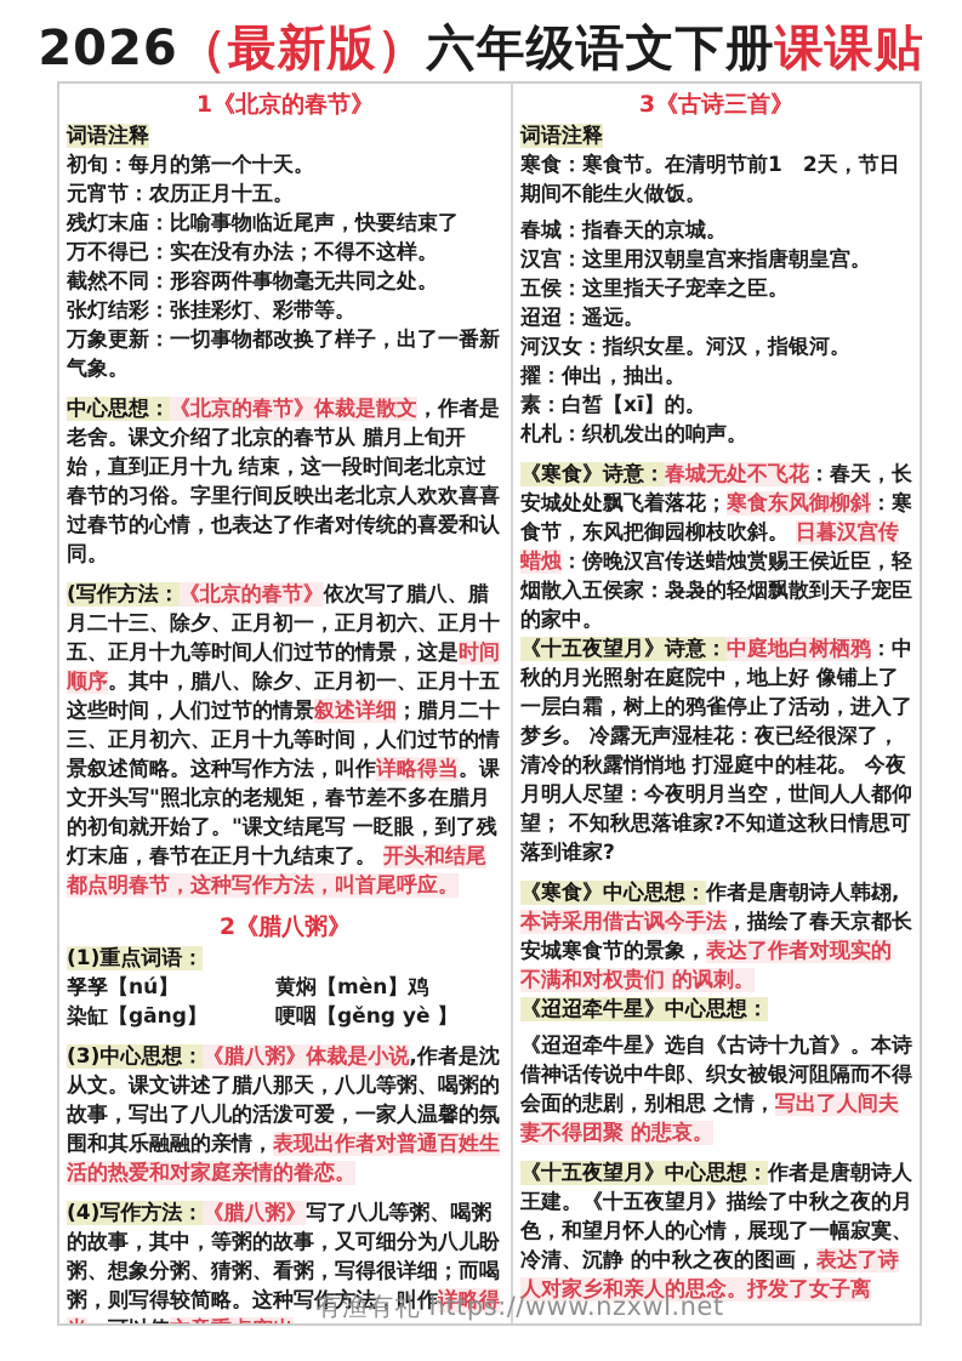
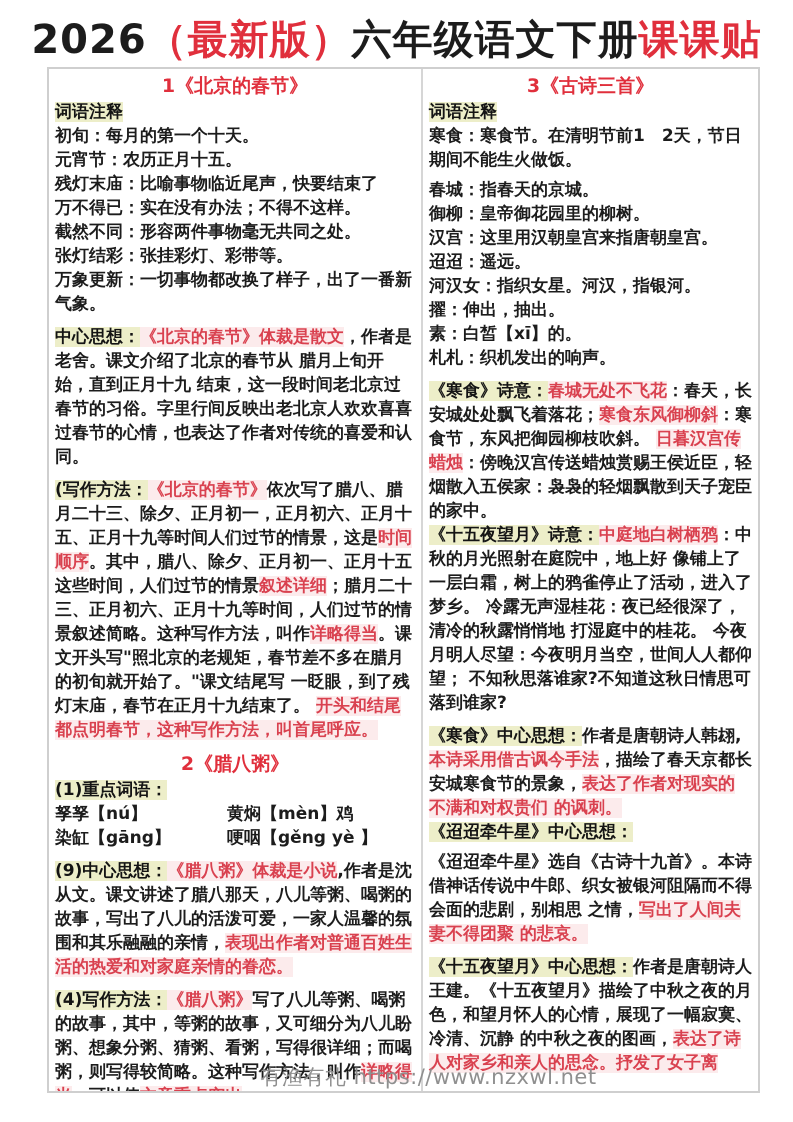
  2026（最新版）六年级语文下册课课贴
  1《北京的春节》
  词语注释
  初旬：每月的第一个十天。
  元宵节：农历正月十五。
  残灯末庙：比喻事物临近尾声，快要结束了
  万不得已：实在没有办法；不得不这样。
  截然不同：形容两件事物毫无共同之处。
  张灯结彩：张挂彩灯、彩带等。
  万象更新：一切事物都改换了样子，出了一番新气象。
  中心思想：《北京的春节》体裁是散文，作者是老舍。课文介绍了北京的春节从 腊月上旬开始，直到正月十九 结束，这一段时间老北京过春节的习俗。字里行间反映出老北京人欢欢喜喜过春节的心情，也表达了作者对传统的喜爱和认同。
  (写作方法：《北京的春节》依次写了腊八、腊月二十三、除夕、正月初一，正月初六、正月十五、正月十九等时间人们过节的情景，这是时间顺序。其中，腊八、除夕、正月初一、正月十五这些时间，人们过节的情景叙述详细；腊月二十三、正月初六、正月十九等时间，人们过节的情景叙述简略。这种写作方法，叫作详略得当。课文开头写"照北京的老规矩，春节差不多在腊月的初旬就开始了。"课文结尾写 一眨眼，到了残灯末庙，春节在正月十九结束了。 开头和结尾都点明春节，这种写作方法，叫首尾呼应。
  2《腊八粥》
  (1)重点词语：
  孥孥【nú】 黄焖【mèn】鸡
  染缸【gāng】 哽咽【gěng yè 】
- (3)中心思想：《腊八粥》体裁是小说,作者是沈从文。课文讲述了腊八那天，八儿等粥、喝粥的故事，写出了八儿的活泼可爱，一家人温馨的氛围和其乐融融的亲情，表现出作者对普通百姓生活的热爱和对家庭亲情的眷恋。
+ (9)中心思想：《腊八粥》体裁是小说,作者是沈从文。课文讲述了腊八那天，八儿等粥、喝粥的故事，写出了八儿的活泼可爱，一家人温馨的氛围和其乐融融的亲情，表现出作者对普通百姓生活的热爱和对家庭亲情的眷恋。
  (4)写作方法：《腊八粥》写了八儿等粥、喝粥的故事，其中，等粥的故事，又可细分为八儿盼粥、想象分粥、猜粥、看粥，写得很详细；而喝粥，则写得较简略。这种写作方法，叫作详略得
  3《古诗三首》
  词语注释
  寒食：寒食节。在清明节前1 2天，节日期间不能生火做饭。
  春城：指春天的京城。
+ 御柳：皇帝御花园里的柳树。
  汉宫：这里用汉朝皇宫来指唐朝皇宫。
- 五侯：这里指天子宠幸之臣。
  迢迢：遥远。
  河汉女：指织女星。河汉，指银河。
  擢：伸出，抽出。
  素：白皙【xī】的。
  札札：织机发出的响声。
  《寒食》诗意：春城无处不飞花：春天，长安城处处飘飞着落花；寒食东风御柳斜：寒食节，东风把御园柳枝吹斜。 日暮汉宫传蜡烛：傍晚汉宫传送蜡烛赏赐王侯近臣，轻烟散入五侯家：袅袅的轻烟飘散到天子宠臣的家中。
  《十五夜望月》诗意：中庭地白树栖鸦：中秋的月光照射在庭院中，地上好 像铺上了一层白霜，树上的鸦雀停止了活动，进入了梦乡。 冷露无声湿桂花：夜已经很深了，清冷的秋露悄悄地 打湿庭中的桂花。 今夜月明人尽望：今夜明月当空，世间人人都仰望； 不知秋思落谁家?不知道这秋日情思可落到谁家?
  《寒食》中心思想：作者是唐朝诗人韩翃,本诗采用借古讽今手法，描绘了春天京都长安城寒食节的景象，表达了作者对现实的 不满和对权贵们 的讽刺。
  《迢迢牵牛星》中心思想：
  《迢迢牵牛星》选自《古诗十九首》。本诗借神话传说中牛郎、织女被银河阻隔而不得会面的悲剧，别相思 之情，写出了人间夫妻不得团聚 的悲哀。
  《十五夜望月》中心思想：作者是唐朝诗人王建。《十五夜望月》描绘了中秋之夜的月色，和望月怀人的心情，展现了一幅寂寞、冷清、沉静 的中秋之夜的图画，表达了诗人对家乡和亲人的思念。抒发了女子离
  有渔有礼 https://www.nzxwl.net
